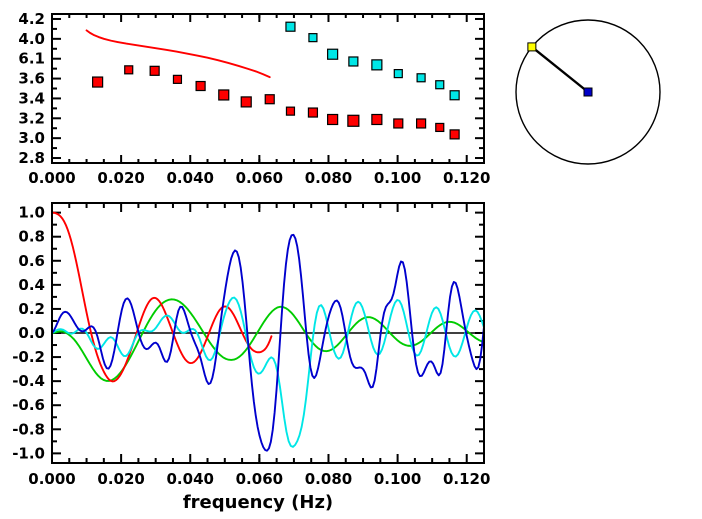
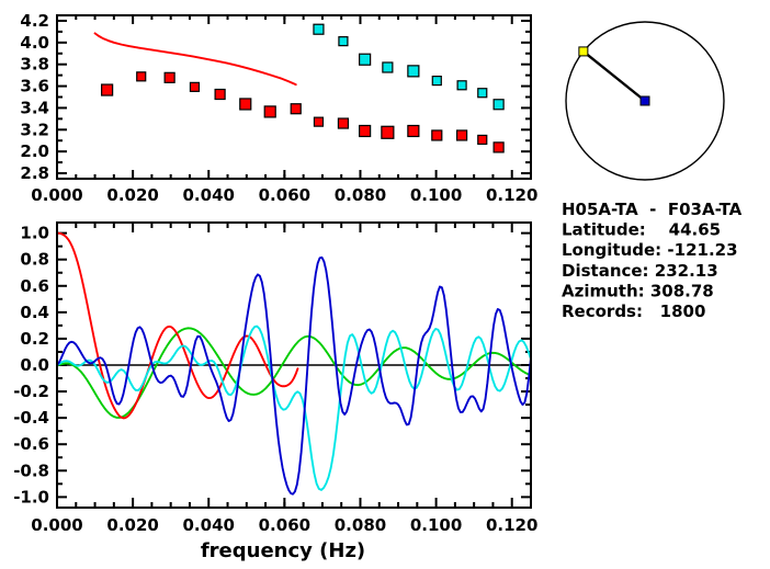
  0.000
  0.020
  0.040
  0.060
  0.080
  0.100
  0.120
  2.8
- 3.0
+ 2.0
  3.2
  3.4
  3.6
- 6.1
+ 3.8
  4.0
  4.2
  0.000
  0.020
  0.040
  0.060
  0.080
  0.100
  0.120
  -1.0
  -0.8
  -0.6
  -0.4
  -0.2
  0.0
  0.2
  0.4
  0.6
  0.8
  1.0
  frequency (Hz)
+ H05A-TA - F03A-TA
+ Latitude: 44.65
+ Longitude: -121.23
+ Distance: 232.13
+ Azimuth: 308.78
+ Records: 1800
